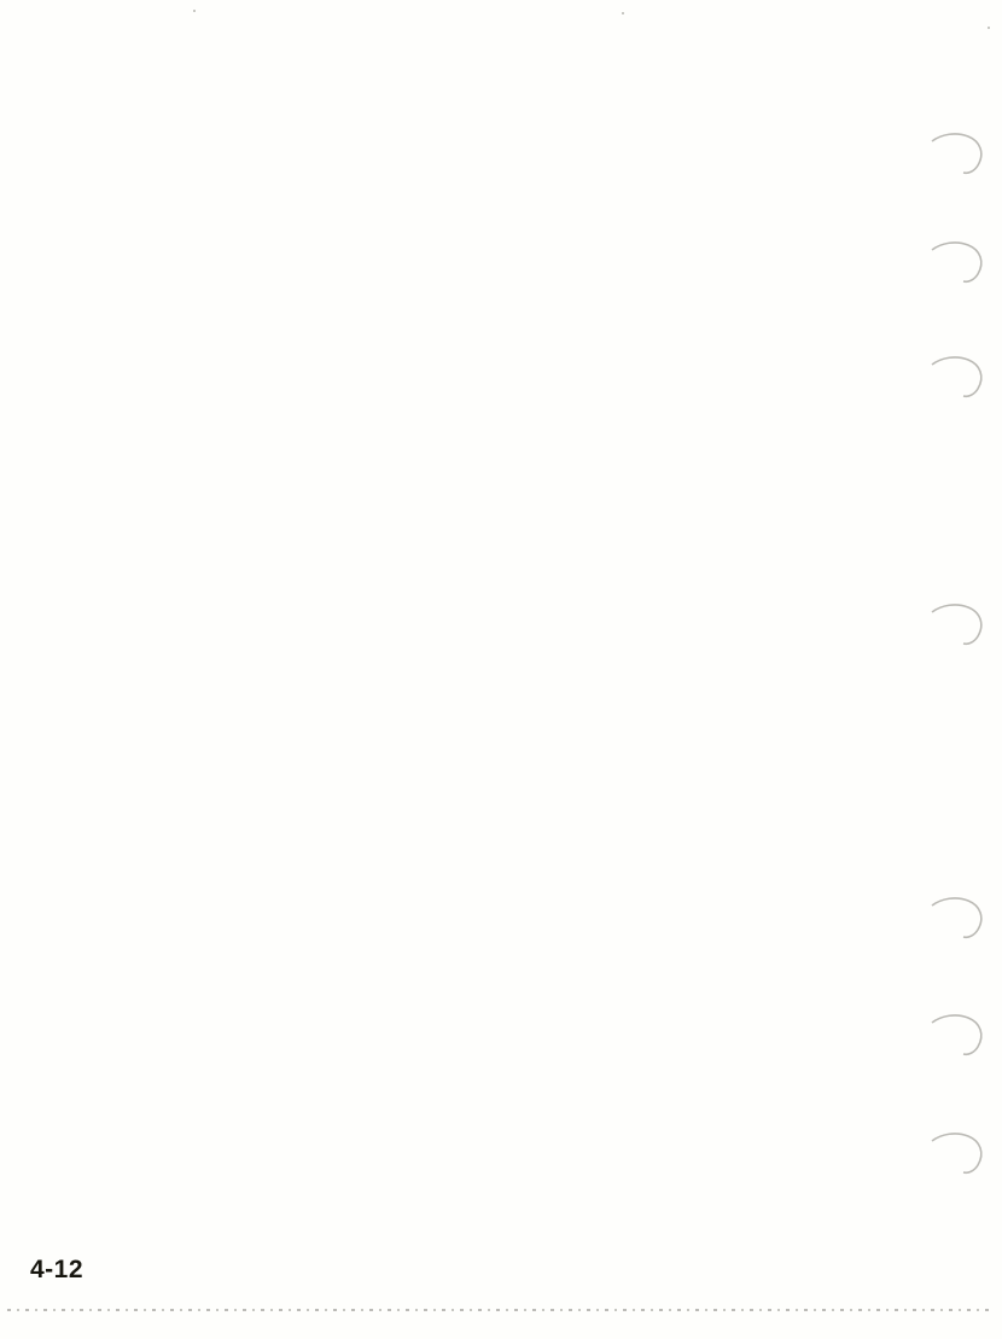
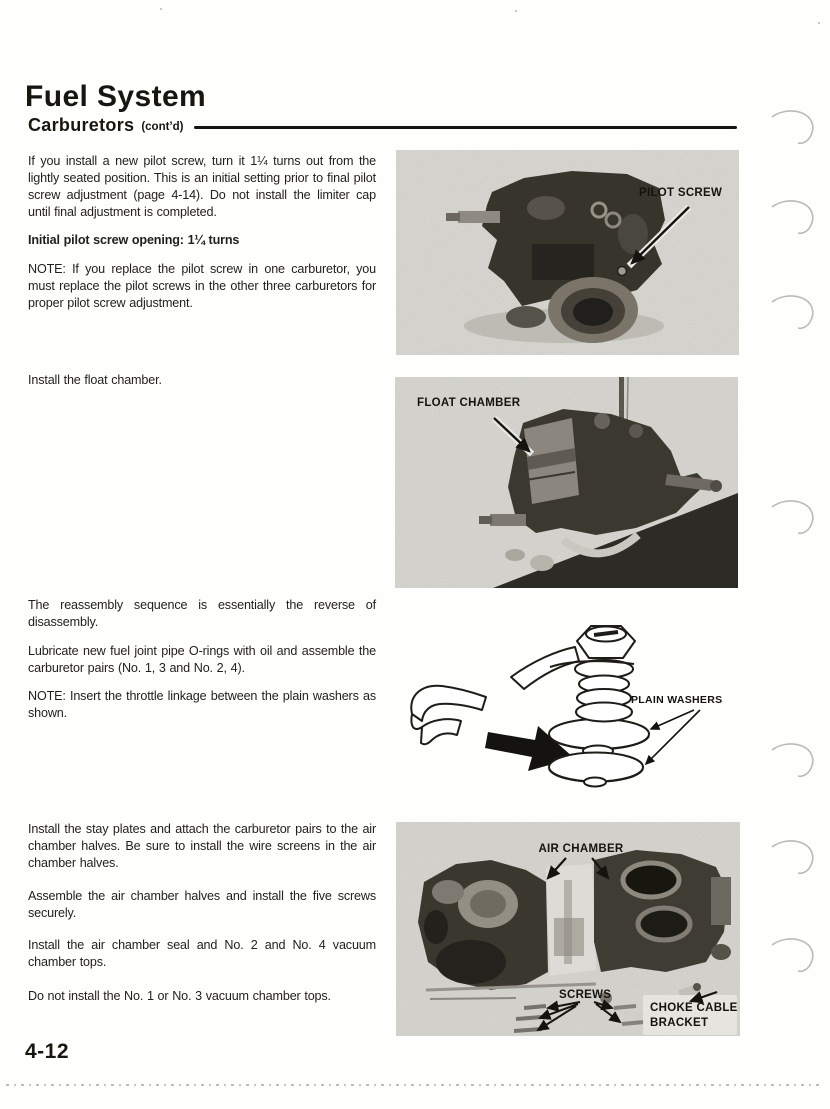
+ Fuel System
+ Carburetors
+ (cont’d)
+ If you install a new pilot screw, turn it 1¼ turns out from the lightly seated position. This is an initial setting prior to final pilot screw adjustment (page 4-14). Do not install the limiter cap until final adjustment is completed.
+ Initial pilot screw opening: 1¼ turns
+ NOTE: If you replace the pilot screw in one carburetor, you must replace the pilot screws in the other three carburetors for proper pilot screw adjustment.
+ Install the float chamber.
+ The reassembly sequence is essentially the reverse of disassembly.
+ Lubricate new fuel joint pipe O-rings with oil and assemble the carburetor pairs (No. 1, 3 and No. 2, 4).
+ NOTE: Insert the throttle linkage between the plain washers as shown.
+ Install the stay plates and attach the carburetor pairs to the air chamber halves. Be sure to install the wire screens in the air chamber halves.
+ Assemble the air chamber halves and install the five screws securely.
+ Install the air chamber seal and No. 2 and No. 4 vacuum chamber tops.
+ Do not install the No. 1 or No. 3 vacuum chamber tops.
+ PILOT SCREW
+ FLOAT CHAMBER
+ PLAIN WASHERS
+ AIR CHAMBER
+ SCREWS
+ CHOKE CABLE
+ BRACKET
  4-12
